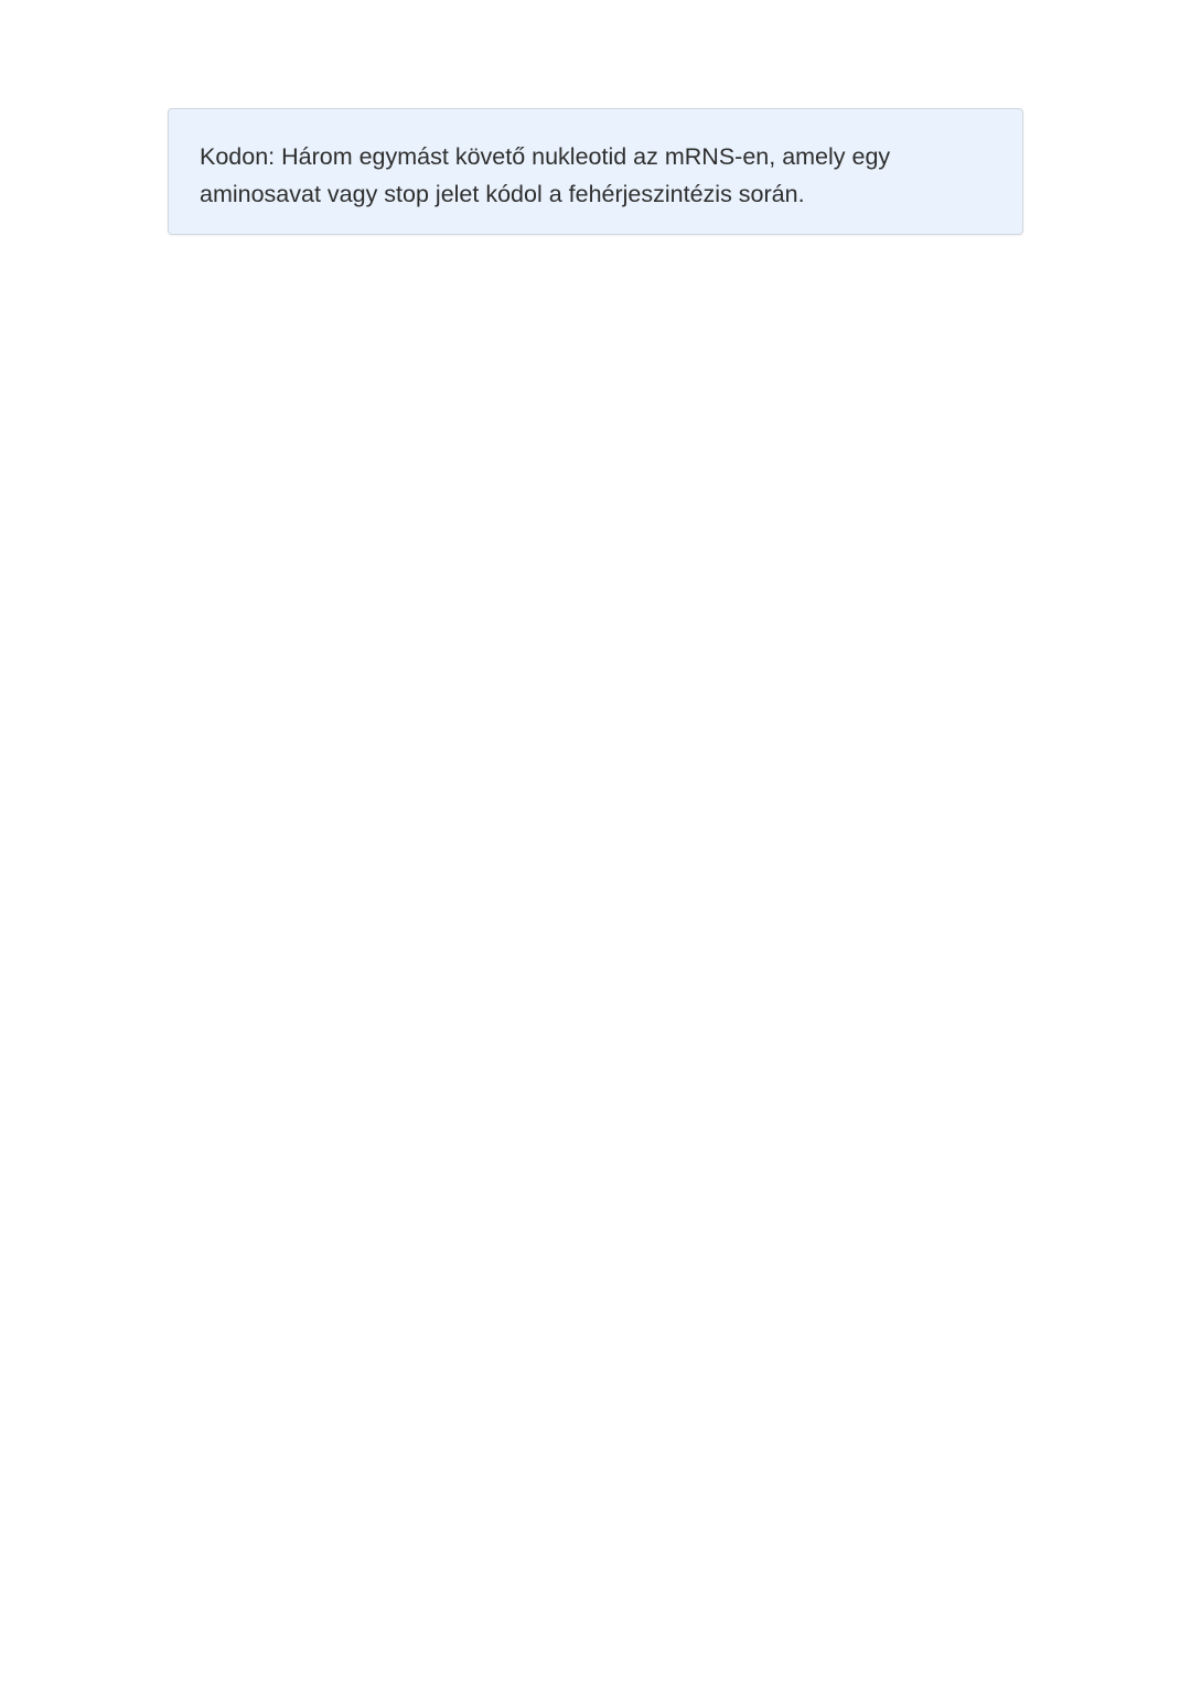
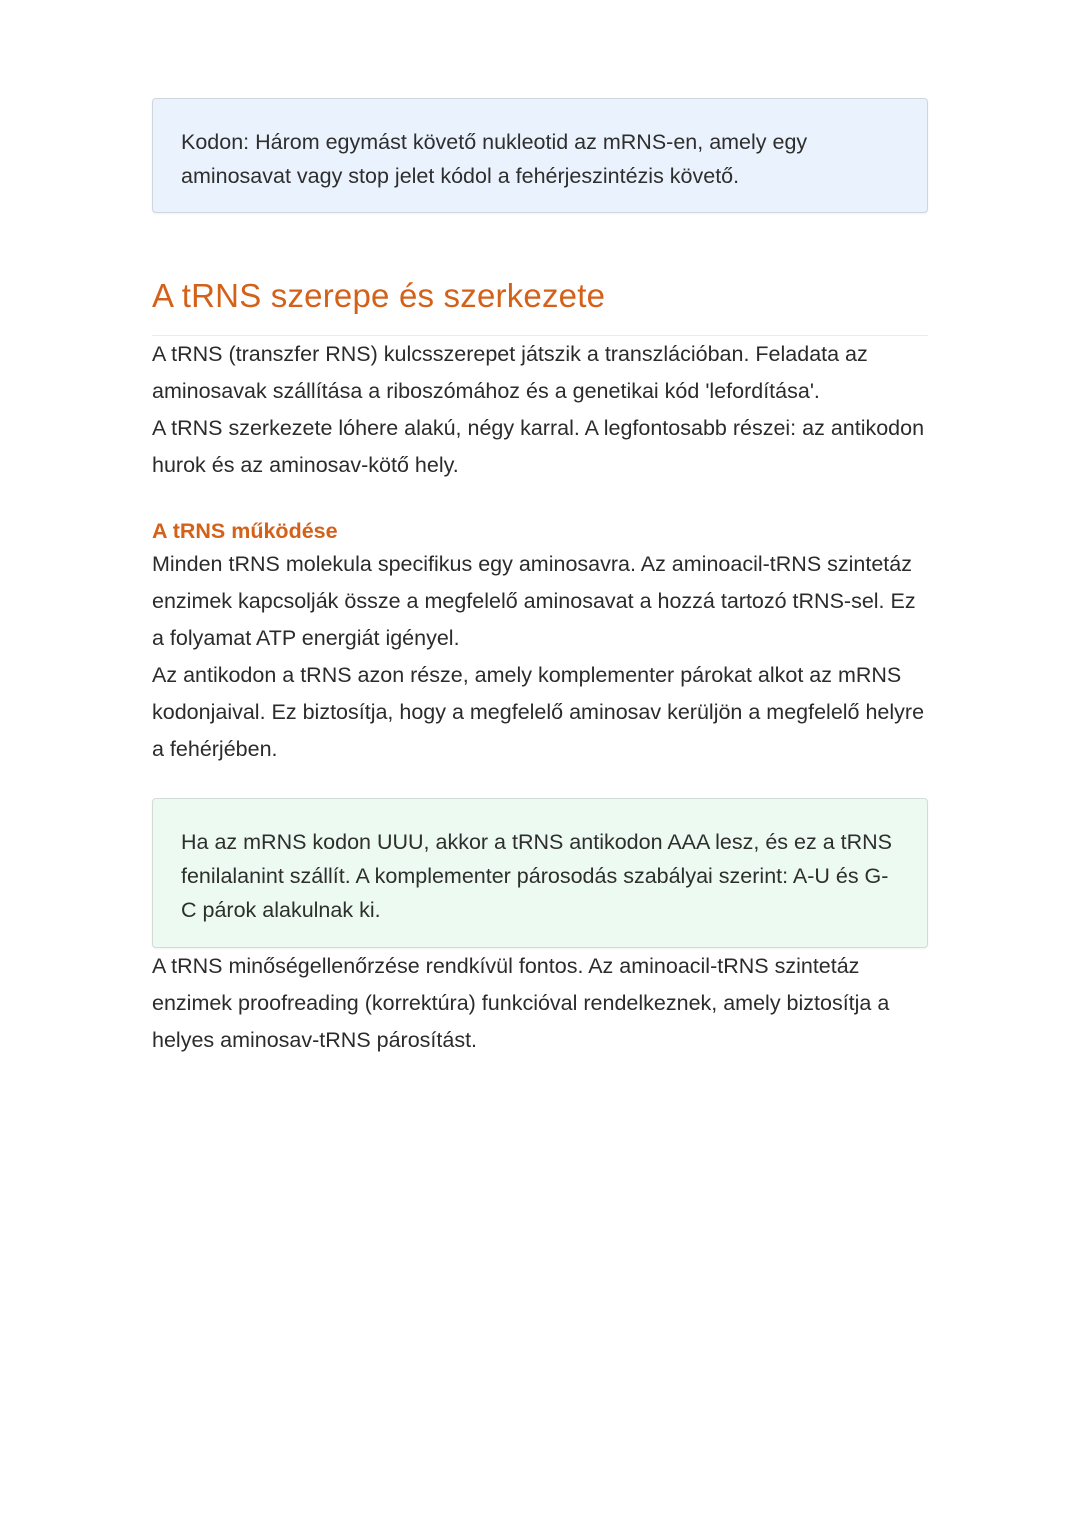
- Kodon: Három egymást követő nukleotid az mRNS-en, amely egy aminosavat vagy stop jelet kódol a fehérjeszintézis során.
+ Kodon: Három egymást követő nukleotid az mRNS-en, amely egy aminosavat vagy stop jelet kódol a fehérjeszintézis követő.
+ A tRNS szerepe és szerkezete
+ A tRNS (transzfer RNS) kulcsszerepet játszik a transzlációban. Feladata az aminosavak szállítása a riboszómához és a genetikai kód 'lefordítása'.
+ A tRNS szerkezete lóhere alakú, négy karral. A legfontosabb részei: az antikodon hurok és az aminosav-kötő hely.
+ A tRNS működése
+ Minden tRNS molekula specifikus egy aminosavra. Az aminoacil-tRNS szintetáz enzimek kapcsolják össze a megfelelő aminosavat a hozzá tartozó tRNS-sel. Ez a folyamat ATP energiát igényel.
+ Az antikodon a tRNS azon része, amely komplementer párokat alkot az mRNS kodonjaival. Ez biztosítja, hogy a megfelelő aminosav kerüljön a megfelelő helyre a fehérjében.
+ Ha az mRNS kodon UUU, akkor a tRNS antikodon AAA lesz, és ez a tRNS fenilalanint szállít. A komplementer párosodás szabályai szerint: A-U és G-C párok alakulnak ki.
+ A tRNS minőségellenőrzése rendkívül fontos. Az aminoacil-tRNS szintetáz enzimek proofreading (korrektúra) funkcióval rendelkeznek, amely biztosítja a helyes aminosav-tRNS párosítást.
